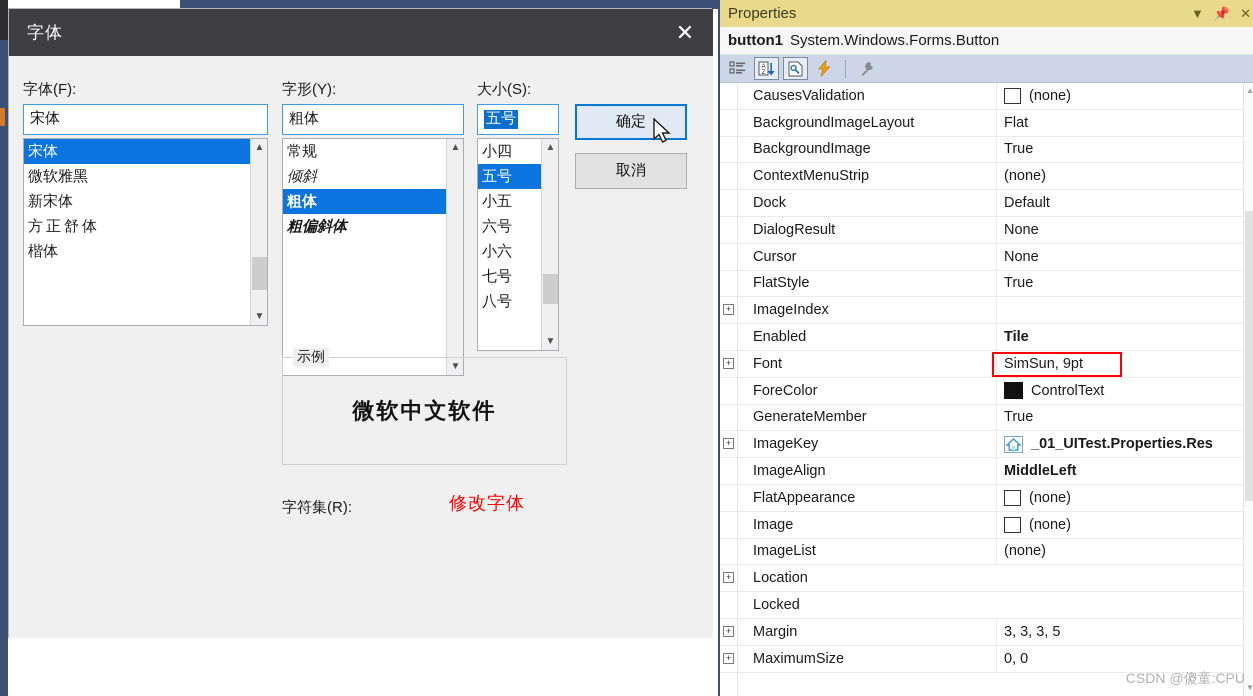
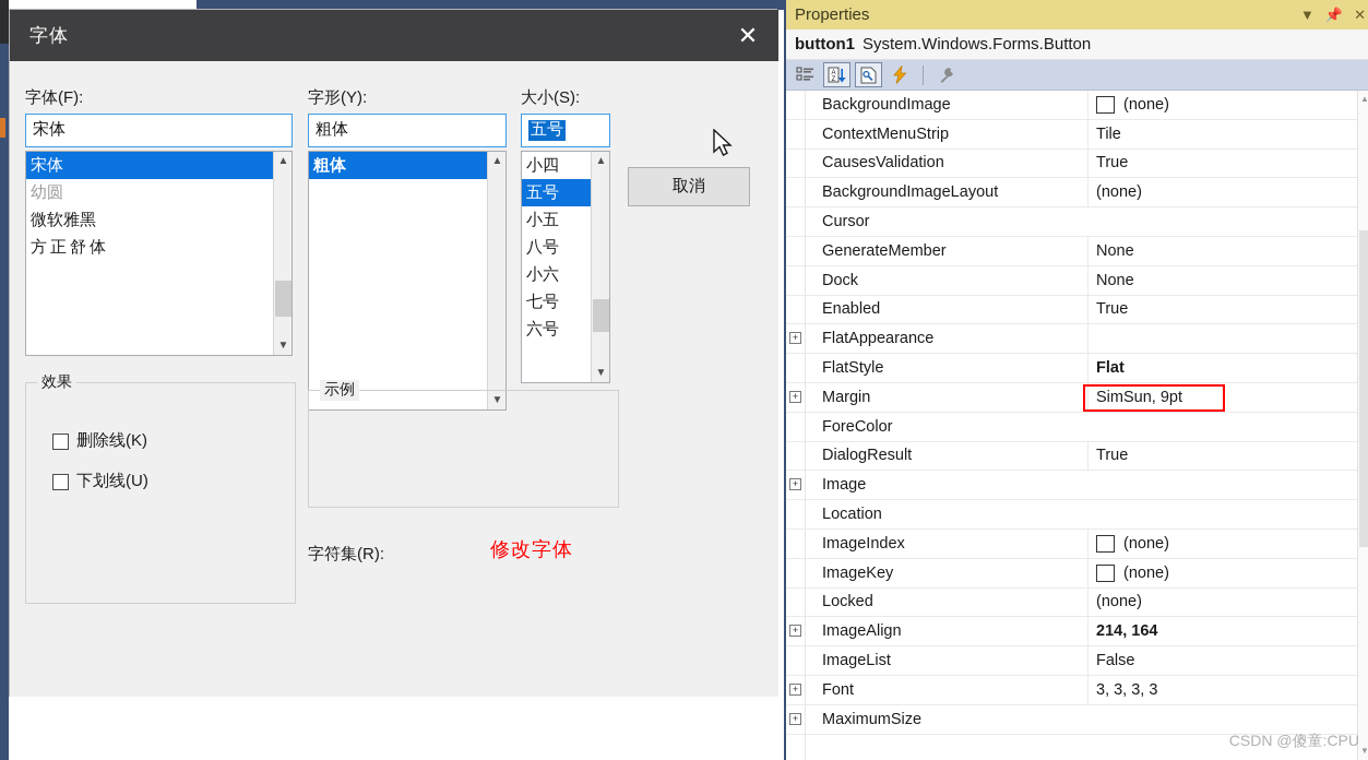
  字体
  ✕
  字体(F):
  宋体
  宋体
+ 幼圆
  微软雅黑
- 新宋体
  方正舒体
- 楷体
  ▲
  ▼
  字形(Y):
  粗体
- 常规
- 倾斜
  粗体
- 粗偏斜体
  ▲
  ▼
  大小(S):
  五号
  小四
  五号
  小五
- 六号
+ 八号
  小六
  七号
- 八号
+ 六号
  ▲
  ▼
- 确定
  取消
+ 效果
+ 删除线(K)
+ 下划线(U)
  示例
- 微软中文软件
  字符集(R):
  修改字体
  Properties
  ▼
  📌
  ✕
  button1
  System.Windows.Forms.Button
- CausesValidation
+ BackgroundImage
  (none)
- BackgroundImageLayout
+ ContextMenuStrip
- Flat
+ Tile
- BackgroundImage
+ CausesValidation
  True
- ContextMenuStrip
+ BackgroundImageLayout
  (none)
- Dock
+ Cursor
- Default
- DialogResult
+ GenerateMember
  None
- Cursor
+ Dock
  None
- FlatStyle
+ Enabled
  True
  +
- ImageIndex
+ FlatAppearance
- Enabled
+ FlatStyle
- Tile
+ Flat
  +
- Font
+ Margin
  SimSun, 9pt
  ForeColor
- ControlText
- GenerateMember
+ DialogResult
  True
  +
- ImageKey
+ Image
- _01_UITest.Properties.Res
- ImageAlign
+ Location
- MiddleLeft
- FlatAppearance
+ ImageIndex
  (none)
- Image
+ ImageKey
  (none)
- ImageList
+ Locked
  (none)
  +
- Location
+ ImageAlign
+ 214, 164
- Locked
+ ImageList
+ False
  +
- Margin
+ Font
- 3, 3, 3, 5
+ 3, 3, 3, 3
  +
  MaximumSize
- 0, 0
  ▲
  ▼
  CSDN @傻童:CPU
